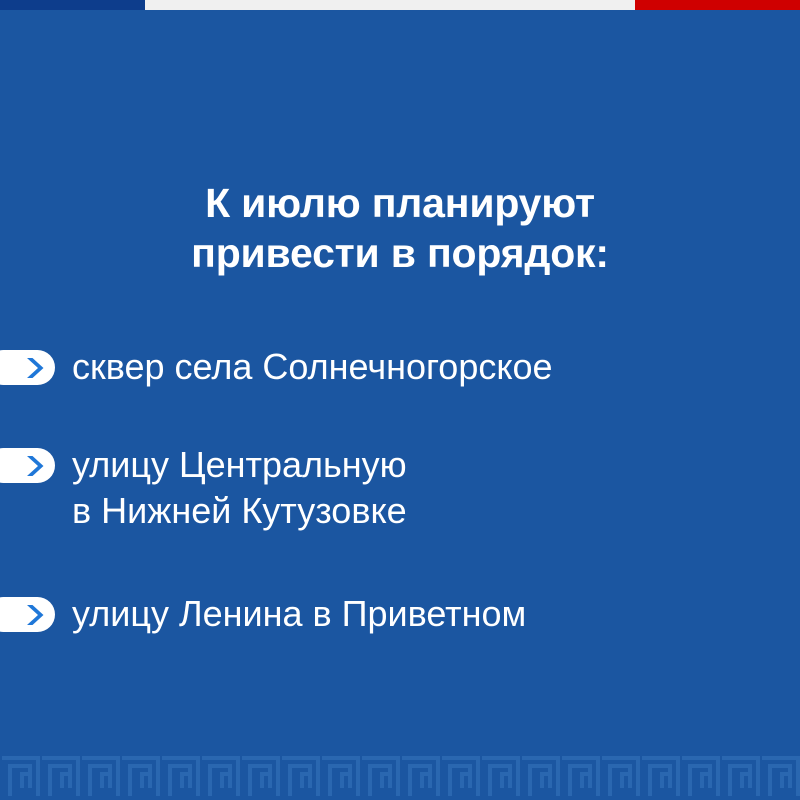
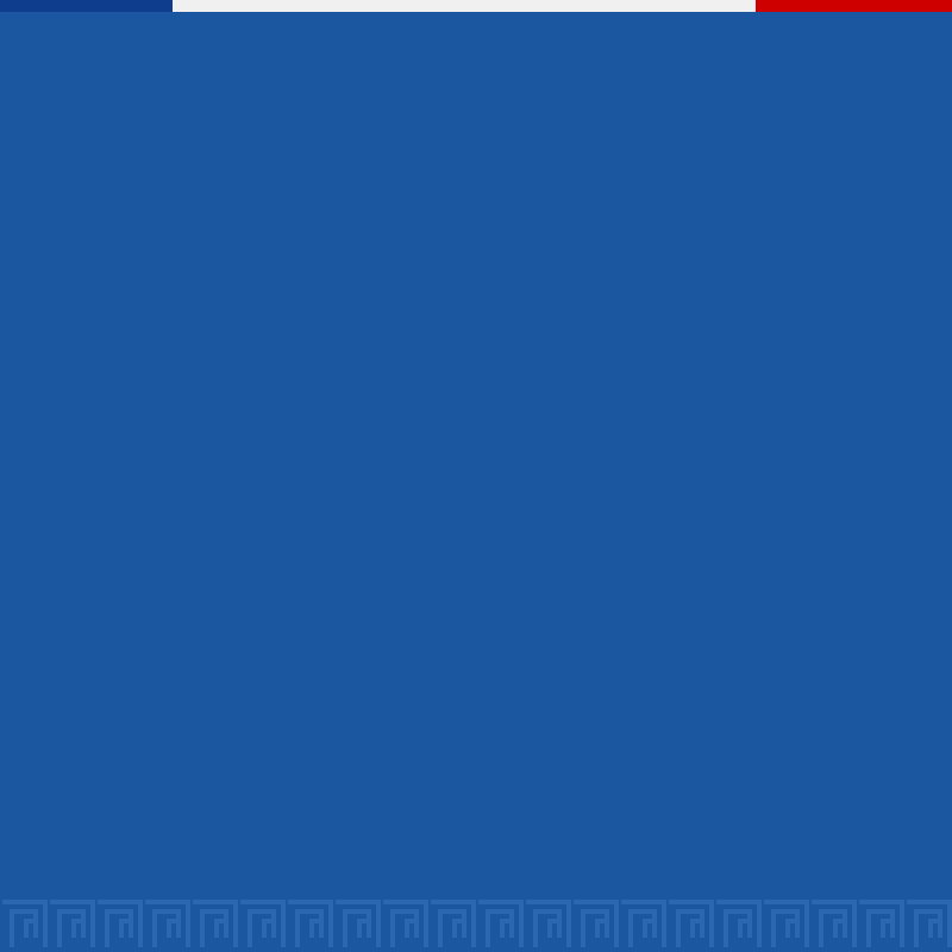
- К июлю планируют
- привести в порядок:
- сквер села Солнечногорское
- улицу Центральную
- в Нижней Кутузовке
- улицу Ленина в Приветном
